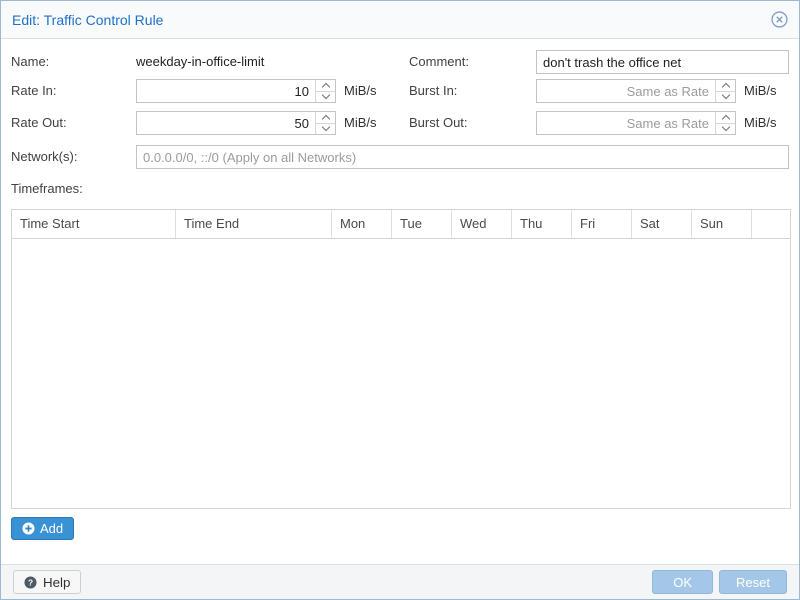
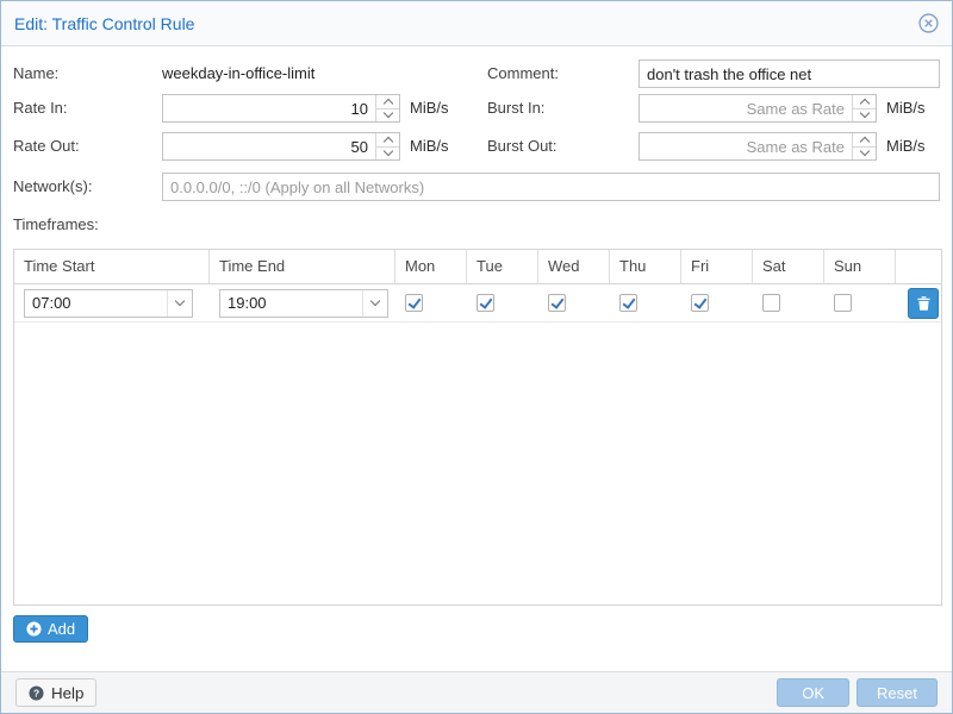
  Edit: Traffic Control Rule
  Name:
  weekday-in-office-limit
  Comment:
  don't trash the office net
  Rate In:
  10
  MiB/s
  Burst In:
  Same as Rate
  MiB/s
  Rate Out:
  50
  MiB/s
  Burst Out:
  Same as Rate
  MiB/s
  Network(s):
  0.0.0.0/0, ::/0 (Apply on all Networks)
  Timeframes:
  Time Start
  Time End
  Mon
  Tue
  Wed
  Thu
  Fri
  Sat
  Sun
+ 07:00
+ 19:00
  Add
  ?
  Help
  OK
  Reset
